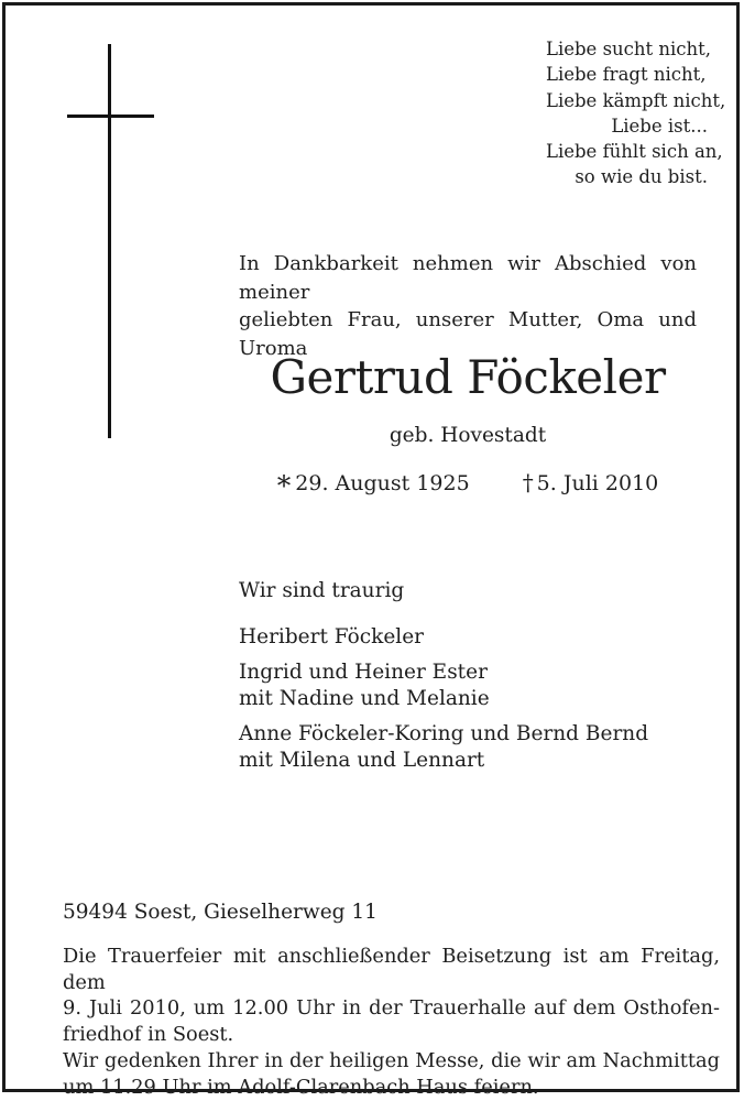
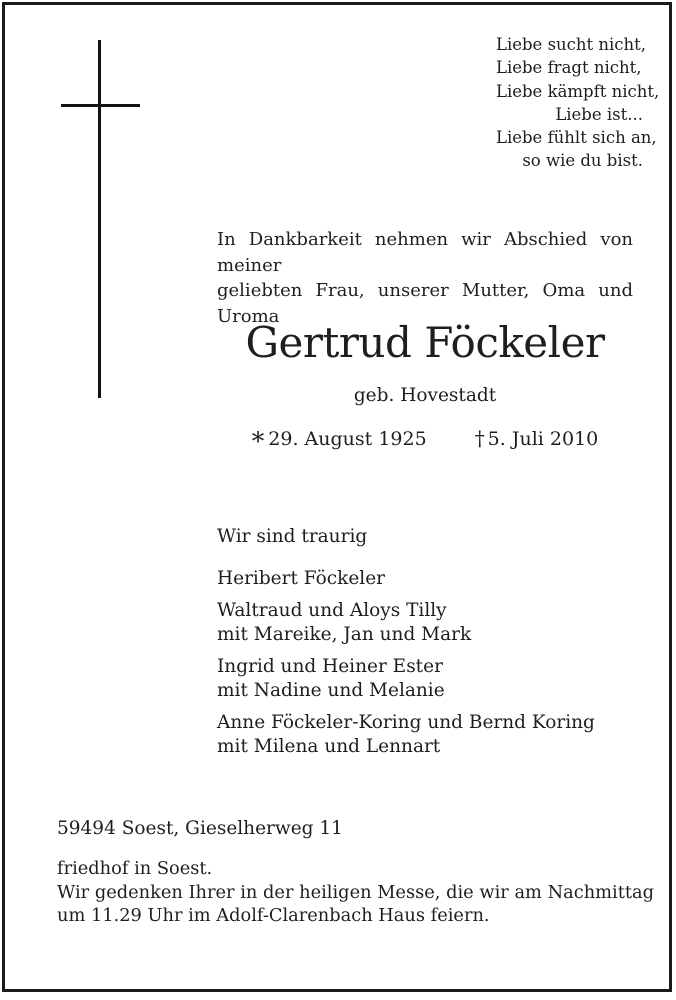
  Liebe sucht nicht,
  Liebe fragt nicht,
  Liebe kämpft nicht,
  Liebe ist...
  Liebe fühlt sich an,
  so wie du bist.
  In Dankbarkeit nehmen wir Abschied von meiner
  geliebten Frau, unserer Mutter, Oma und Uroma
  Gertrud Föckeler
  geb. Hovestadt
  * 29. August 1925 † 5. Juli 2010
  Wir sind traurig
  Heribert Föckeler
+ Waltraud und Aloys Tilly
+ mit Mareike, Jan und Mark
  Ingrid und Heiner Ester
  mit Nadine und Melanie
- Anne Föckeler-Koring und Bernd Bernd
+ Anne Föckeler-Koring und Bernd Koring
  mit Milena und Lennart
  59494 Soest, Gieselherweg 11
- Die Trauerfeier mit anschließender Beisetzung ist am Freitag, dem
- 9. Juli 2010, um 12.00 Uhr in der Trauerhalle auf dem Osthofen-
  friedhof in Soest.
  Wir gedenken Ihrer in der heiligen Messe, die wir am Nachmittag
  um 11.29 Uhr im Adolf-Clarenbach Haus feiern.
